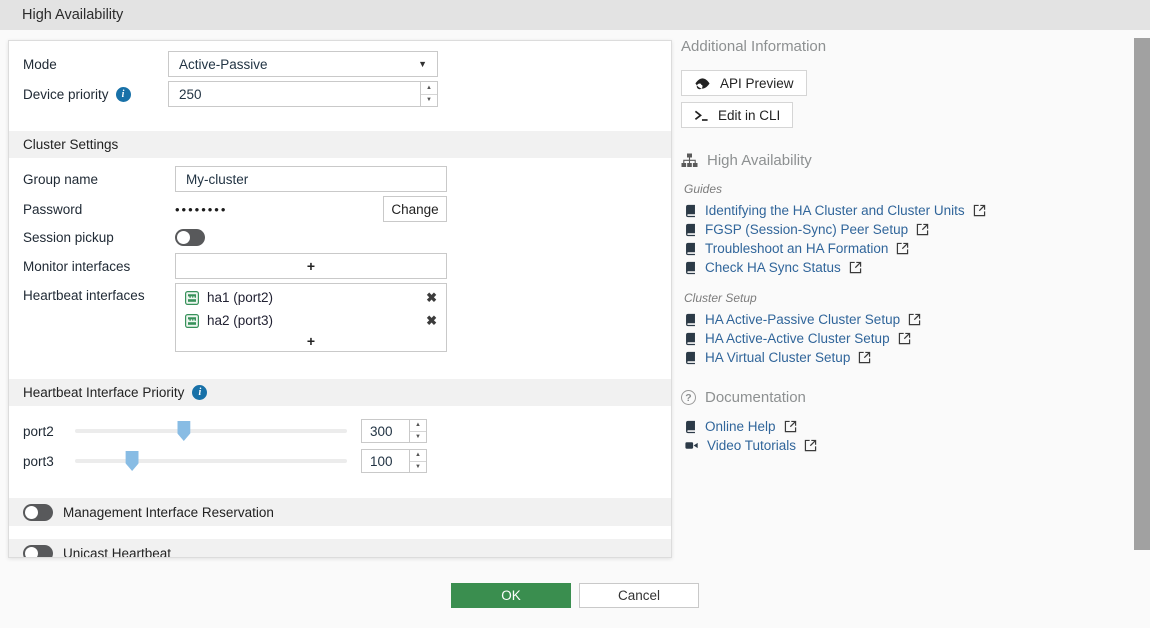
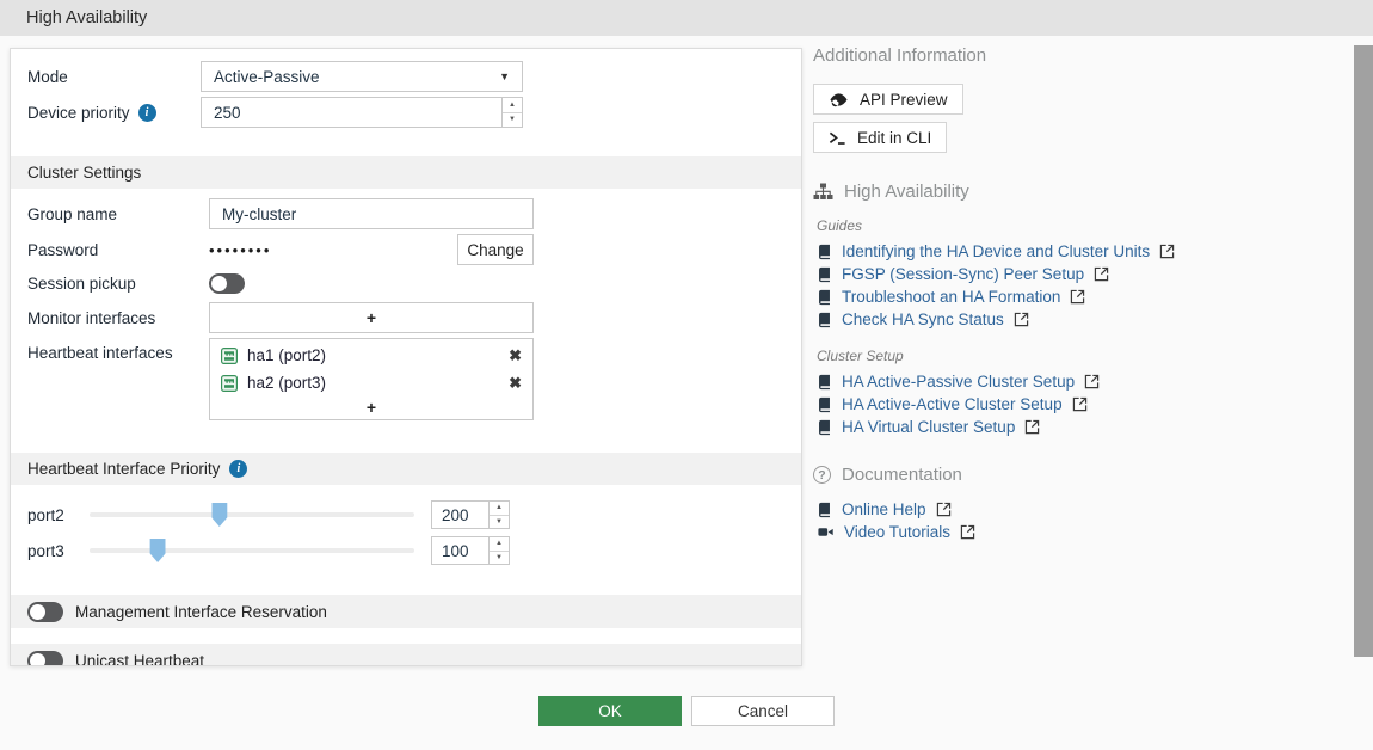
  High Availability
  Mode
  Active-Passive
  ▼
  Device priority
  i
  250
  Cluster Settings
  Group name
  My-cluster
  Password
  ••••••••
  Change
  Session pickup
  Monitor interfaces
  +
  Heartbeat interfaces
  ha1 (port2)
  ✖
  ha2 (port3)
  ✖
  +
  Heartbeat Interface Priority
  i
  port2
- 300
+ 200
  port3
  100
  Management Interface Reservation
  Unicast Heartbeat
  OK
  Cancel
  Additional Information
  API Preview
  Edit in CLI
  High Availability
  Guides
- Identifying the HA Cluster and Cluster Units
+ Identifying the HA Device and Cluster Units
  FGSP (Session-Sync) Peer Setup
  Troubleshoot an HA Formation
  Check HA Sync Status
  Cluster Setup
  HA Active-Passive Cluster Setup
  HA Active-Active Cluster Setup
  HA Virtual Cluster Setup
  ?
  Documentation
  Online Help
  Video Tutorials
